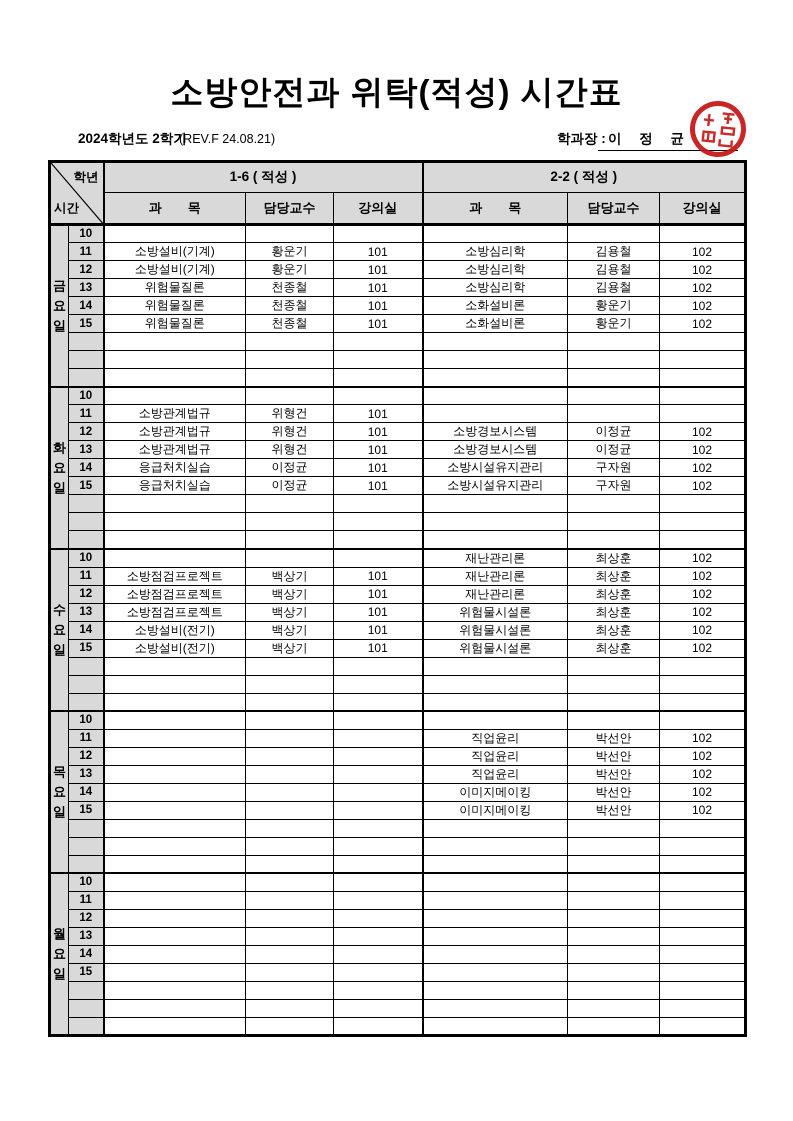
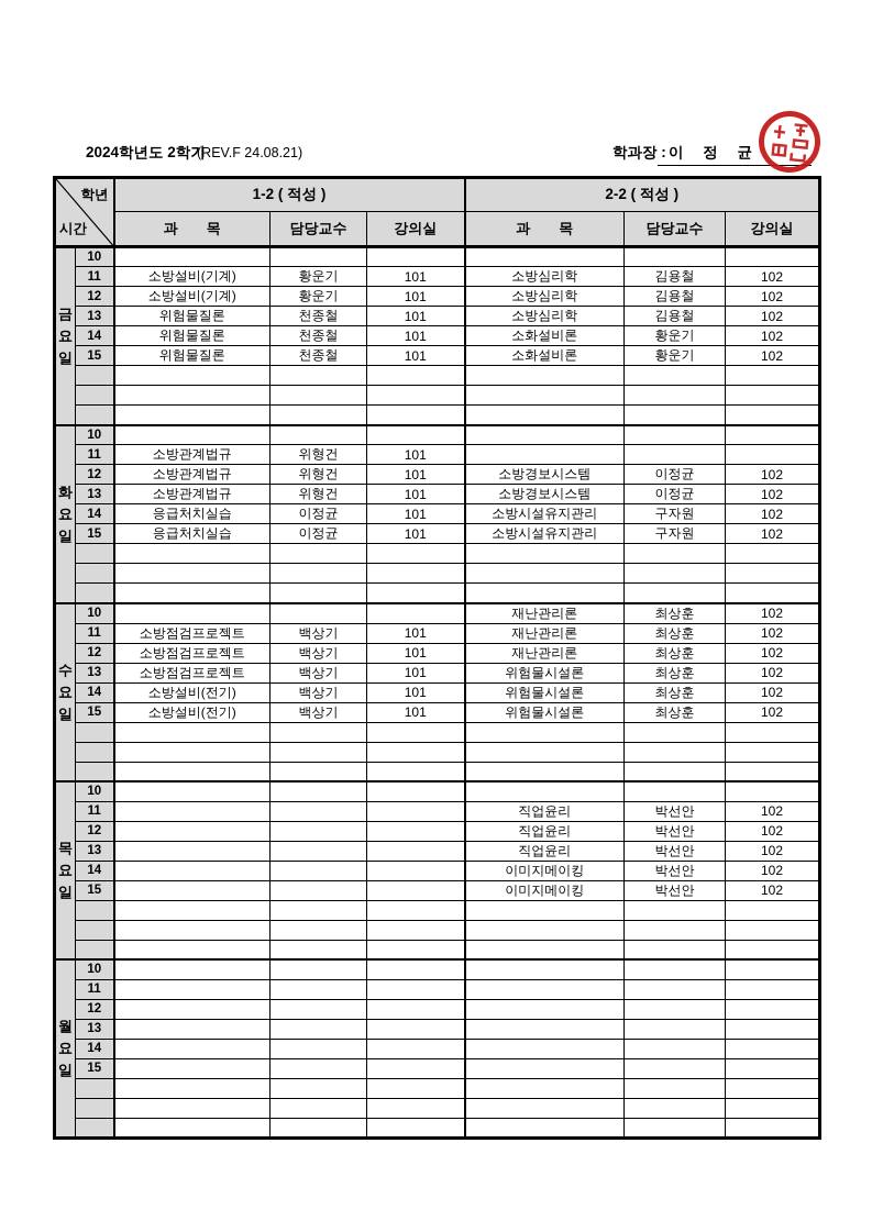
- 소방안전과 위탁(적성) 시간표
  2024학년도 2학기
  (REV.F 24.08.21)
  학과장 :
  이 정 균
- 학년 시간	1-6 ( 적성 )	2-2 ( 적성 )
+ 학년 시간	1-2 ( 적성 )	2-2 ( 적성 )
  과 목	담당교수	강의실	과 목	담당교수	강의실
  금요일	10
  11	소방설비(기계)	황운기	101	소방심리학	김용철	102
  12	소방설비(기계)	황운기	101	소방심리학	김용철	102
  13	위험물질론	천종철	101	소방심리학	김용철	102
  14	위험물질론	천종철	101	소화설비론	황운기	102
  15	위험물질론	천종철	101	소화설비론	황운기	102
  화요일	10
  11	소방관계법규	위형건	101
  12	소방관계법규	위형건	101	소방경보시스템	이정균	102
  13	소방관계법규	위형건	101	소방경보시스템	이정균	102
  14	응급처치실습	이정균	101	소방시설유지관리	구자원	102
  15	응급처치실습	이정균	101	소방시설유지관리	구자원	102
  수요일	10				재난관리론	최상훈	102
  11	소방점검프로젝트	백상기	101	재난관리론	최상훈	102
  12	소방점검프로젝트	백상기	101	재난관리론	최상훈	102
  13	소방점검프로젝트	백상기	101	위험물시설론	최상훈	102
  14	소방설비(전기)	백상기	101	위험물시설론	최상훈	102
  15	소방설비(전기)	백상기	101	위험물시설론	최상훈	102
  목요일	10
  11				직업윤리	박선안	102
  12				직업윤리	박선안	102
  13				직업윤리	박선안	102
  14				이미지메이킹	박선안	102
  15				이미지메이킹	박선안	102
  월요일	10
  11
  12
  13
  14
  15
